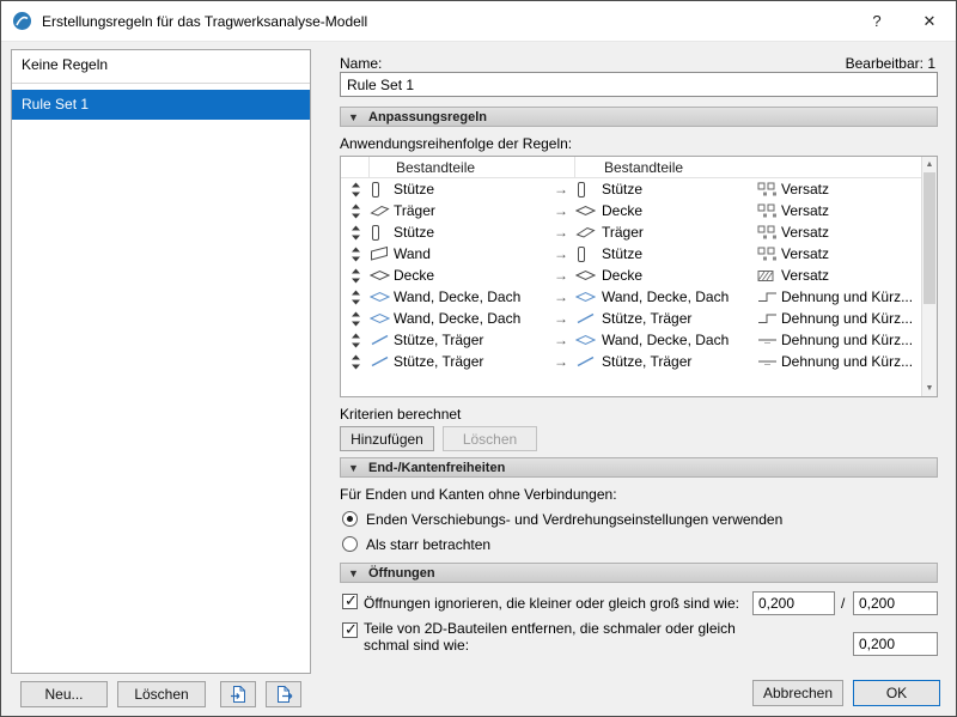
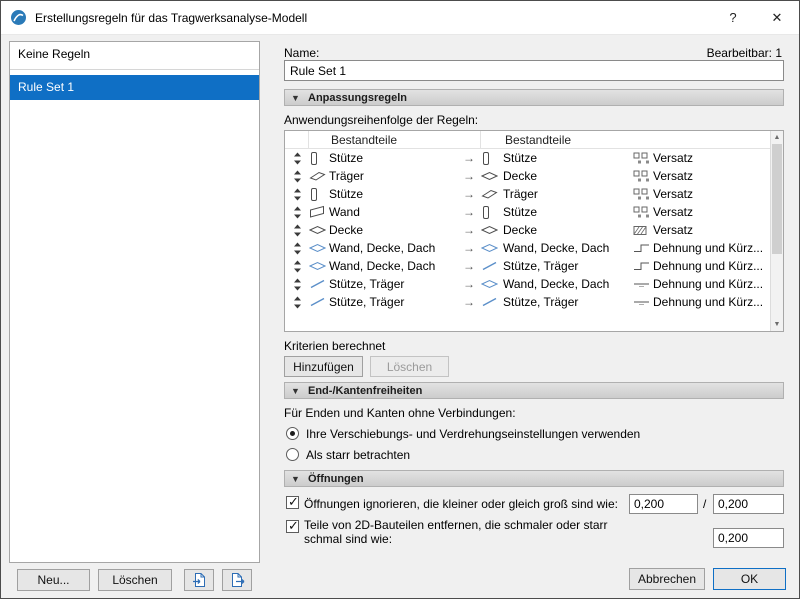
  Erstellungsregeln für das Tragwerksanalyse-Modell
  ?
  ✕
  Keine Regeln
  Rule Set 1
  Neu...
  Löschen
  Name:
  Bearbeitbar: 1
  Rule Set 1
  ▼
  Anpassungsregeln
  Anwendungsreihenfolge der Regeln:
  Bestandteile
  Bestandteile
  Stütze
  →
  Stütze
  Versatz
  Träger
  →
  Decke
  Versatz
  Stütze
  →
  Träger
  Versatz
  Wand
  →
  Stütze
  Versatz
  Decke
  →
  Decke
  Versatz
  Wand, Decke, Dach
  →
  Wand, Decke, Dach
  Dehnung und Kürz...
  Wand, Decke, Dach
  →
  Stütze, Träger
  Dehnung und Kürz...
  Stütze, Träger
  →
  Wand, Decke, Dach
  Dehnung und Kürz...
  Stütze, Träger
  →
  Stütze, Träger
  Dehnung und Kürz...
  Kriterien berechnet
  Hinzufügen
  Löschen
  ▼
  End-/Kantenfreiheiten
  Für Enden und Kanten ohne Verbindungen:
- Enden Verschiebungs- und Verdrehungseinstellungen verwenden
+ Ihre Verschiebungs- und Verdrehungseinstellungen verwenden
  Als starr betrachten
  ▼
  Öffnungen
  Öffnungen ignorieren, die kleiner oder gleich groß sind wie:
  0,200
  /
  0,200
- Teile von 2D-Bauteilen entfernen, die schmaler oder gleich schmal sind wie:
+ Teile von 2D-Bauteilen entfernen, die schmaler oder starr schmal sind wie:
  0,200
  Abbrechen
  OK
